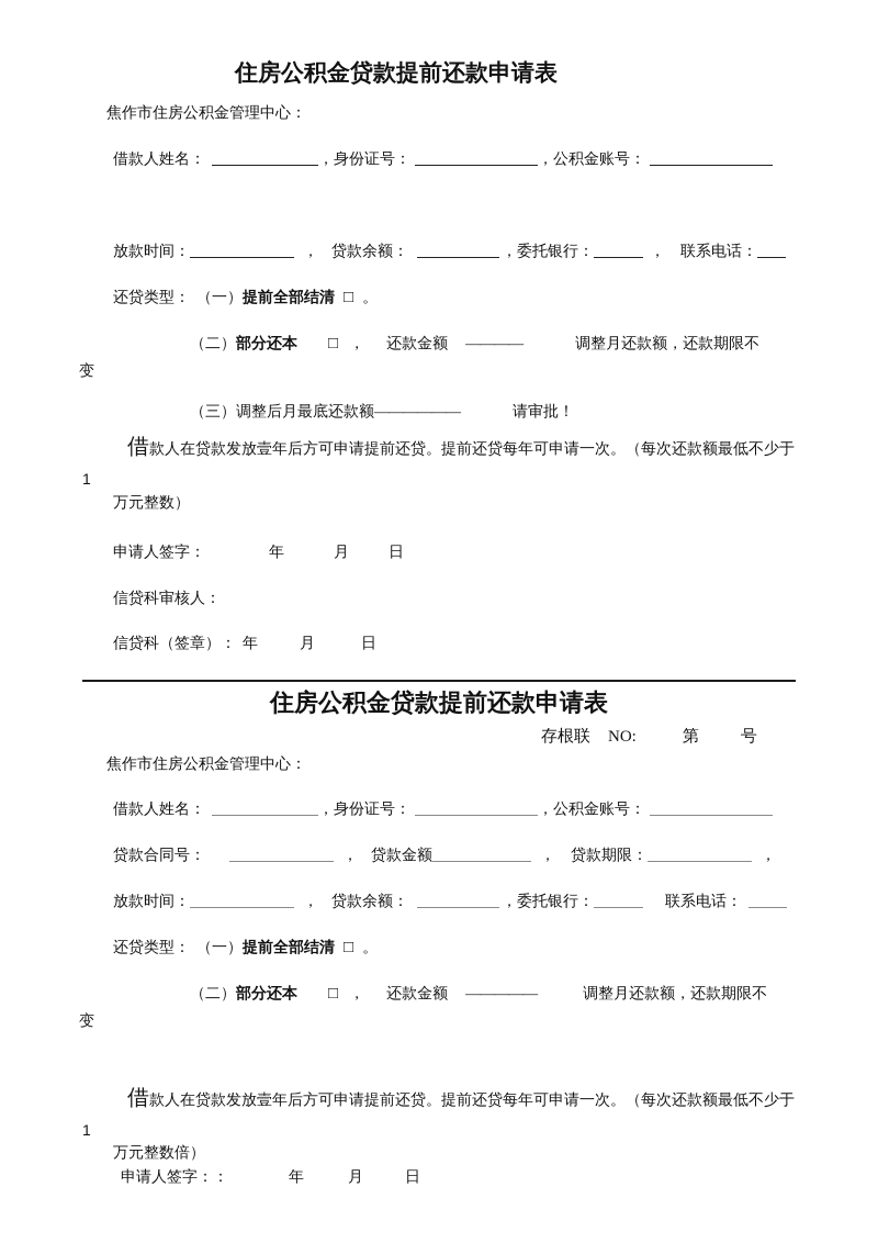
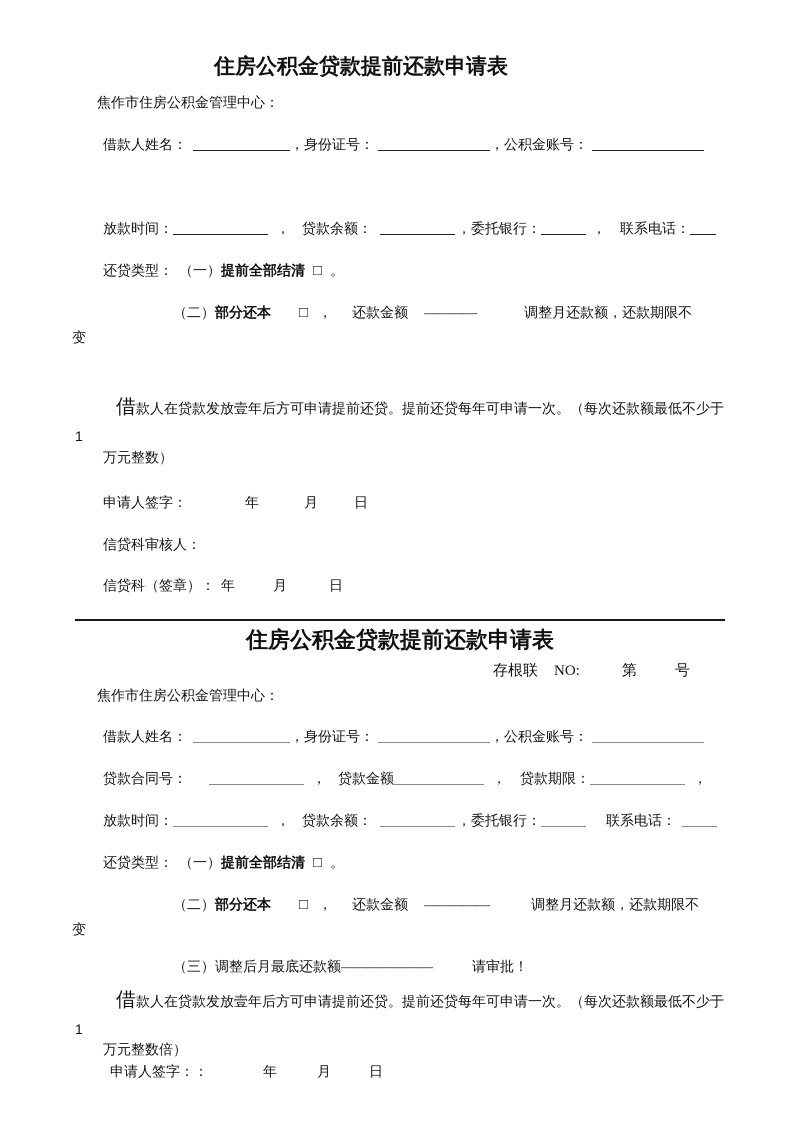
  住房公积金贷款提前还款申请表
  焦作市住房公积金管理中心：
  借款人姓名： ，身份证号： ，公积金账号：
  放款时间： ， 贷款余额： ，委托银行： ， 联系电话：
  还贷类型： （一）提前全部结清 □ 。
  （二）部分还本 □ ， 还款金额 ———— 调整月还款额，还款期限不
  变
- （三）调整后月最底还款额—————— 请审批！
  借款人在贷款发放壹年后方可申请提前还贷。提前还贷每年可申请一次。（每次还款额最低不少于
  1
  万元整数）
  申请人签字： 年 月 日
  信贷科审核人：
  信贷科（签章）： 年 月 日
  住房公积金贷款提前还款申请表
  存根联 NO: 第 号
  焦作市住房公积金管理中心：
  借款人姓名： ，身份证号： ，公积金账号：
  贷款合同号： ， 贷款金额 ， 贷款期限： ，
  放款时间： ， 贷款余额： ，委托银行： 联系电话：
  还贷类型： （一）提前全部结清 □ 。
  （二）部分还本 □ ， 还款金额 ————— 调整月还款额，还款期限不
  变
+ （三）调整后月最底还款额——————— 请审批！
  借款人在贷款发放壹年后方可申请提前还贷。提前还贷每年可申请一次。（每次还款额最低不少于
  1
  万元整数倍）
  申请人签字：： 年 月 日
